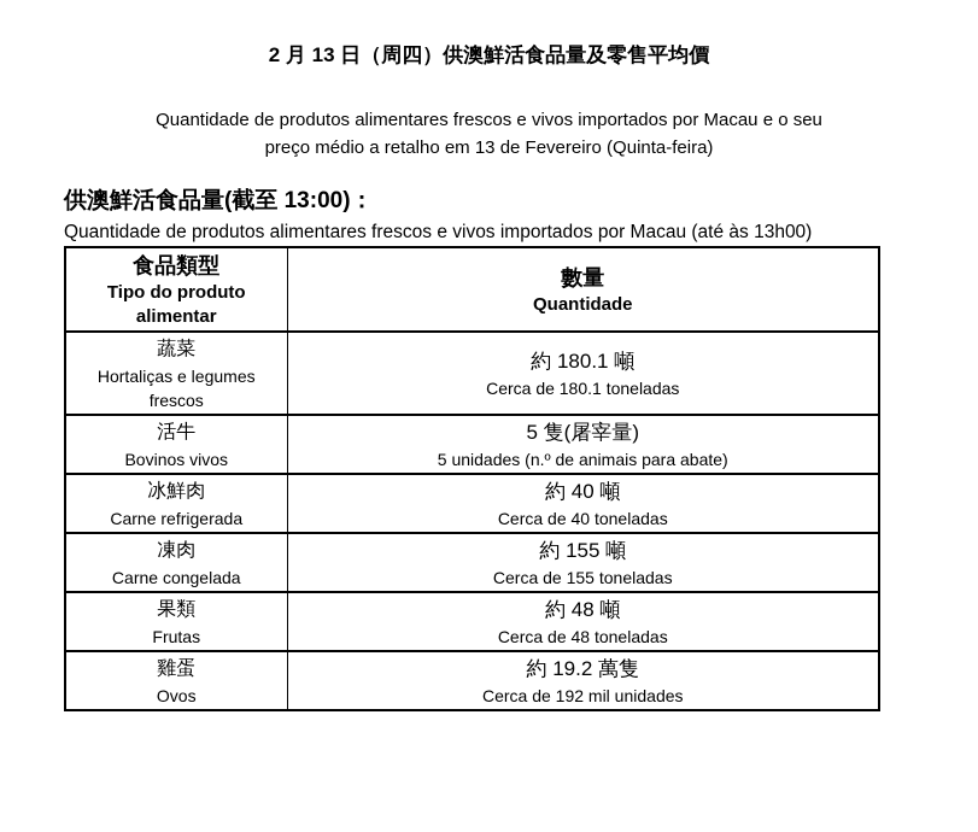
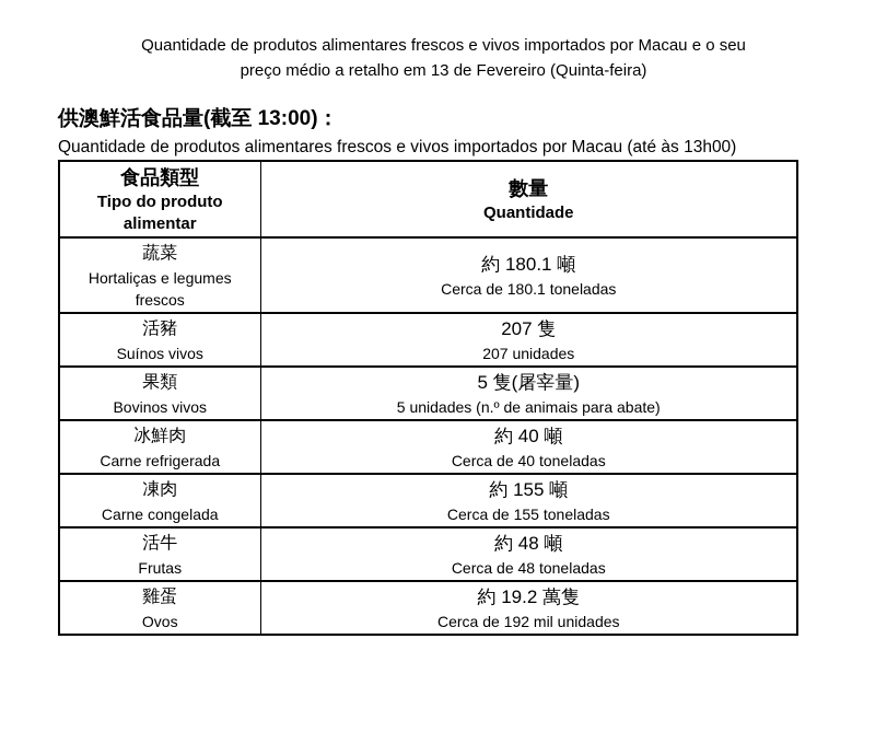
- 2 月 13 日（周四）供澳鮮活食品量及零售平均價
  Quantidade de produtos alimentares frescos e vivos importados por Macau e o seu
  preço médio a retalho em 13 de Fevereiro (Quinta-feira)
  供澳鮮活食品量(截至 13:00)：
  Quantidade de produtos alimentares frescos e vivos importados por Macau (até às 13h00)
  食品類型 Tipo do produto alimentar	數量 Quantidade
  蔬菜 Hortaliças e legumes frescos	約 180.1 噸 Cerca de 180.1 toneladas
+ 活豬 Suínos vivos	207 隻 207 unidades
- 活牛 Bovinos vivos	5 隻(屠宰量) 5 unidades (n.º de animais para abate)
+ 果類 Bovinos vivos	5 隻(屠宰量) 5 unidades (n.º de animais para abate)
  冰鮮肉 Carne refrigerada	約 40 噸 Cerca de 40 toneladas
  凍肉 Carne congelada	約 155 噸 Cerca de 155 toneladas
- 果類 Frutas	約 48 噸 Cerca de 48 toneladas
+ 活牛 Frutas	約 48 噸 Cerca de 48 toneladas
  雞蛋 Ovos	約 19.2 萬隻 Cerca de 192 mil unidades
